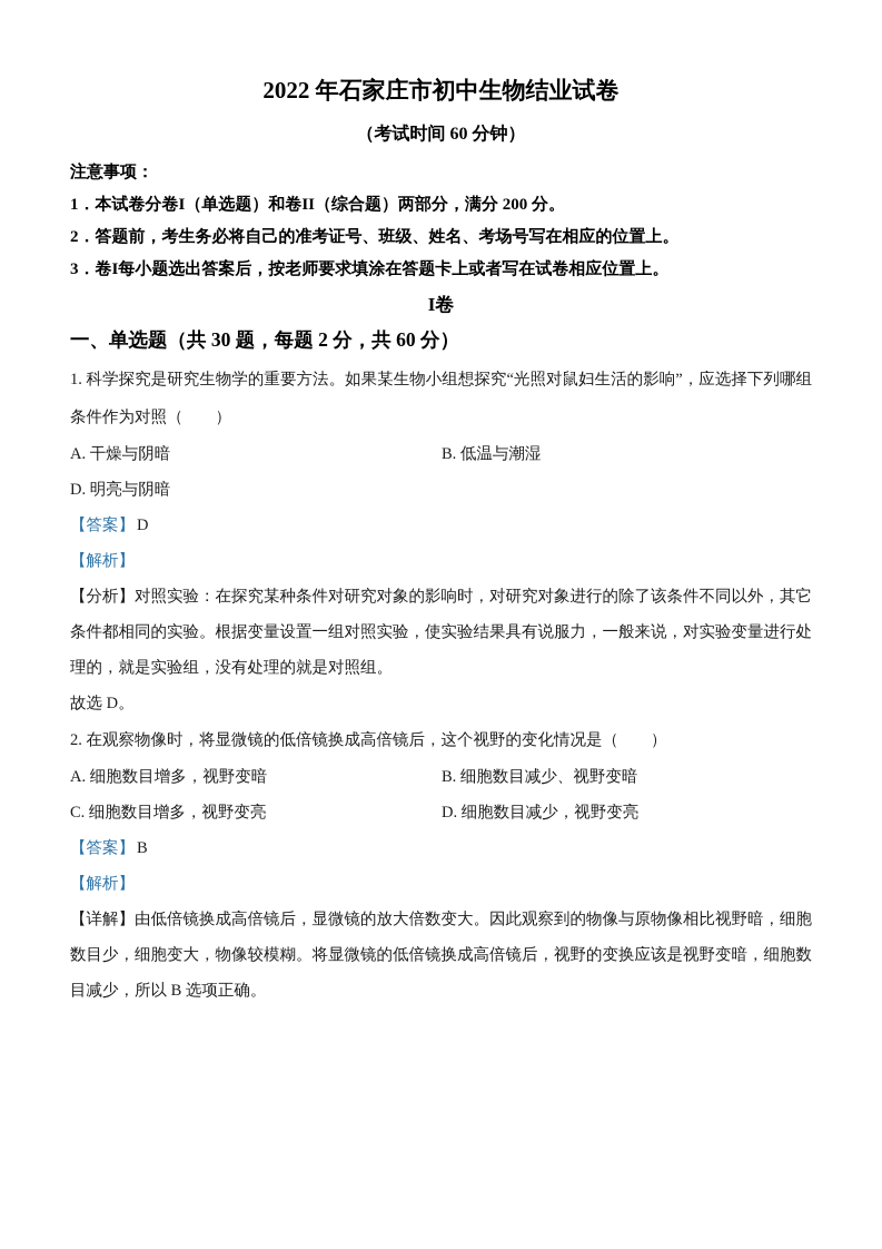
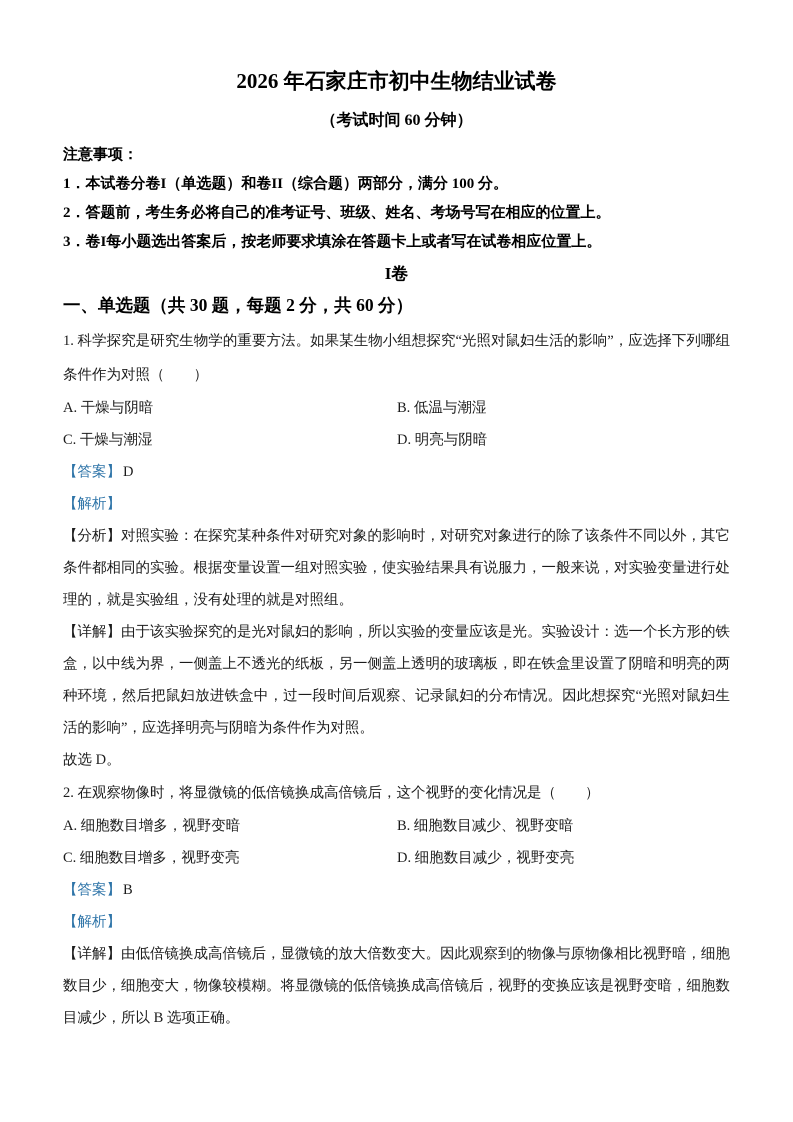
- 2022 年石家庄市初中生物结业试卷
+ 2026 年石家庄市初中生物结业试卷
  （考试时间 60 分钟）
  注意事项：
- 1．本试卷分卷I（单选题）和卷II（综合题）两部分，满分 200 分。
+ 1．本试卷分卷I（单选题）和卷II（综合题）两部分，满分 100 分。
  2．答题前，考生务必将自己的准考证号、班级、姓名、考场号写在相应的位置上。
  3．卷I每小题选出答案后，按老师要求填涂在答题卡上或者写在试卷相应位置上。
  I卷
  一、单选题（共 30 题，每题 2 分，共 60 分）
  1. 科学探究是研究生物学的重要方法。如果某生物小组想探究“光照对鼠妇生活的影响”，应选择下列哪组条件作为对照（ ）
  A. 干燥与阴暗
  B. 低温与潮湿
+ C. 干燥与潮湿
  D. 明亮与阴暗
  【答案】 D
  【解析】
  【分析】对照实验：在探究某种条件对研究对象的影响时，对研究对象进行的除了该条件不同以外，其它条件都相同的实验。根据变量设置一组对照实验，使实验结果具有说服力，一般来说，对实验变量进行处理的，就是实验组，没有处理的就是对照组。
+ 【详解】由于该实验探究的是光对鼠妇的影响，所以实验的变量应该是光。实验设计：选一个长方形的铁盒，以中线为界，一侧盖上不透光的纸板，另一侧盖上透明的玻璃板，即在铁盒里设置了阴暗和明亮的两种环境，然后把鼠妇放进铁盒中，过一段时间后观察、记录鼠妇的分布情况。因此想探究“光照对鼠妇生活的影响”，应选择明亮与阴暗为条件作为对照。
  故选 D。
  2. 在观察物像时，将显微镜的低倍镜换成高倍镜后，这个视野的变化情况是（ ）
  A. 细胞数目增多，视野变暗
  B. 细胞数目减少、视野变暗
  C. 细胞数目增多，视野变亮
  D. 细胞数目减少，视野变亮
  【答案】 B
  【解析】
  【详解】由低倍镜换成高倍镜后，显微镜的放大倍数变大。因此观察到的物像与原物像相比视野暗，细胞数目少，细胞变大，物像较模糊。将显微镜的低倍镜换成高倍镜后，视野的变换应该是视野变暗，细胞数目减少，所以 B 选项正确。
